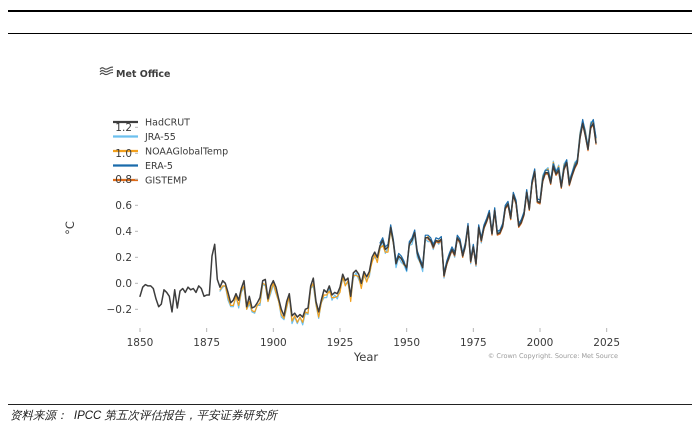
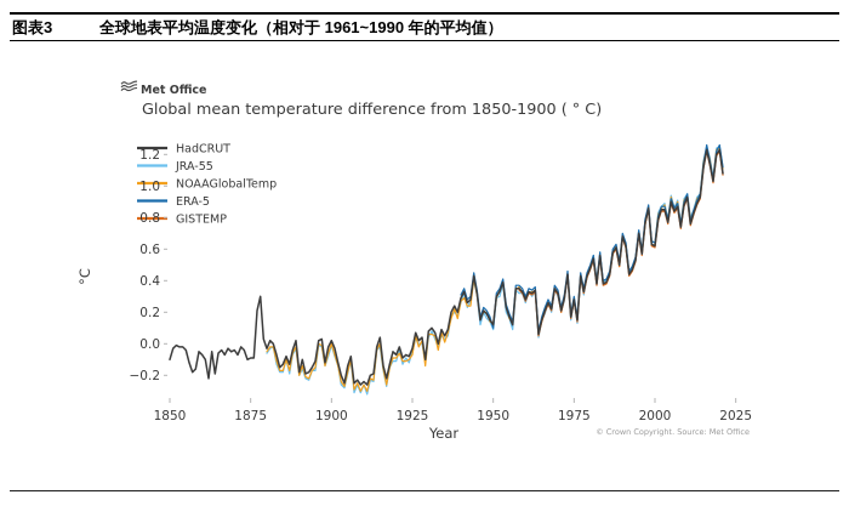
+ 图表3 全球地表平均温度变化（相对于 1961~1990 年的平均值）
  Met Office
+ Global mean temperature difference from 1850-1900 ( ° C)
  HadCRUT
  JRA-55
  NOAAGlobalTemp
  ERA-5
  GISTEMP
  1.2
  1.0
  0.8
  0.6
  0.4
  0.2
  0.0
  −0.2
  1850
  1875
  1900
  1925
  1950
  1975
  2000
  2025
  Year
- © Crown Copyright. Source: Met Source
+ © Crown Copyright. Source: Met Office
- 资料来源： IPCC 第五次评估报告，平安证券研究所
